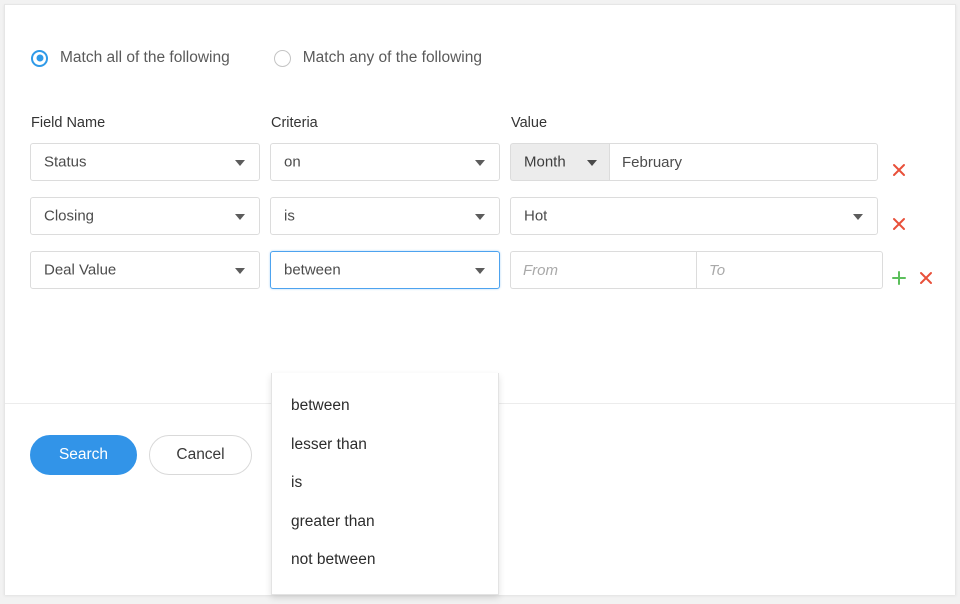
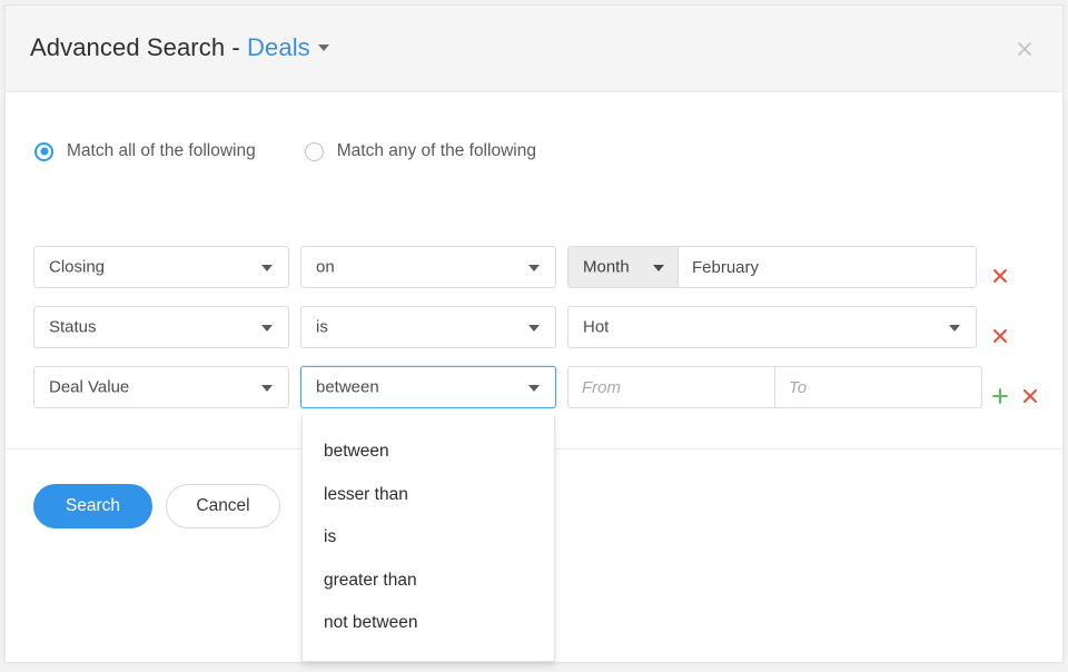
+ Advanced Search - Deals
  Match all of the following
  Match any of the following
- Field Name
- Criteria
- Value
- Status
+ Closing
  on
  Month
  February
- Closing
+ Status
  is
  Hot
  Deal Value
  between
  From
  To
  Search
  Cancel
  between
  lesser than
  is
  greater than
  not between
